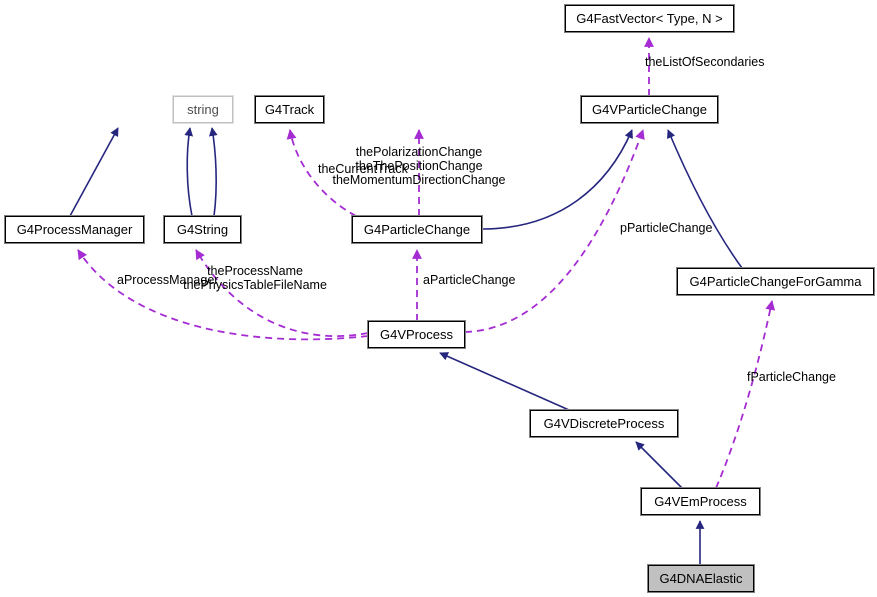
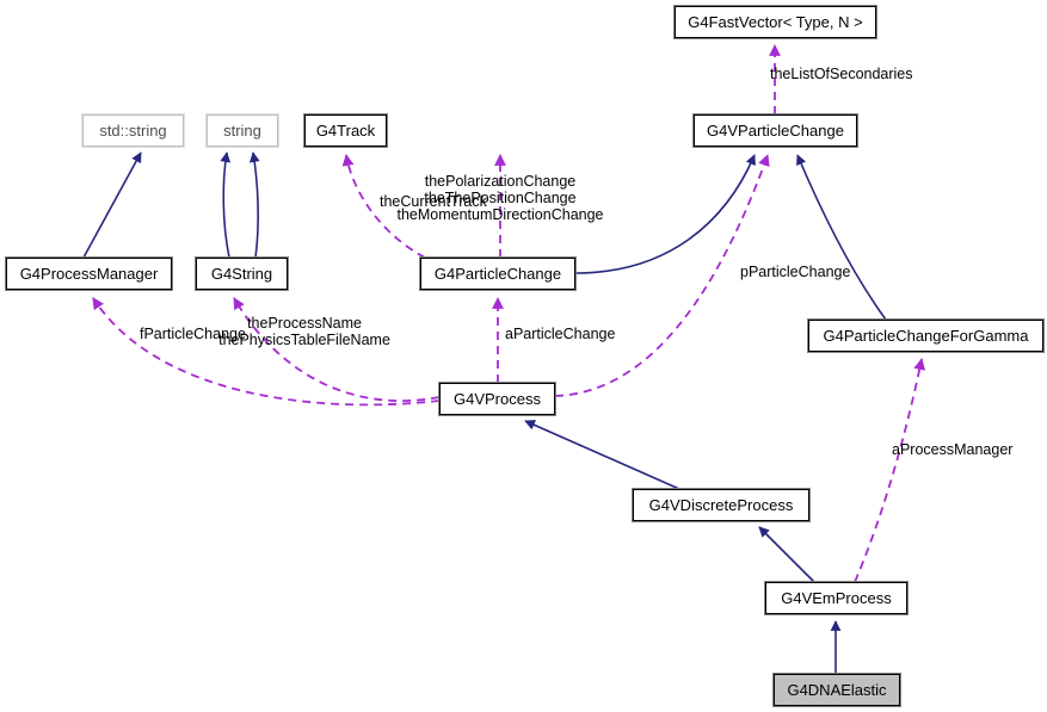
  G4FastVector< Type, N >
+ std::string
  string
  G4Track
  G4VParticleChange
  G4ProcessManager
  G4String
  G4ParticleChange
  G4ParticleChangeForGamma
  G4VProcess
  G4VDiscreteProcess
  G4VEmProcess
  G4DNAElastic
  theListOfSecondaries
  theCurrentTrack
  thePolarizationChange
  theThePositionChange
  theMomentumDirectionChange
- aProcessManager
+ fParticleChange
  theProcessName
  thePhysicsTableFileName
  aParticleChange
  pParticleChange
- fParticleChange
+ aProcessManager
